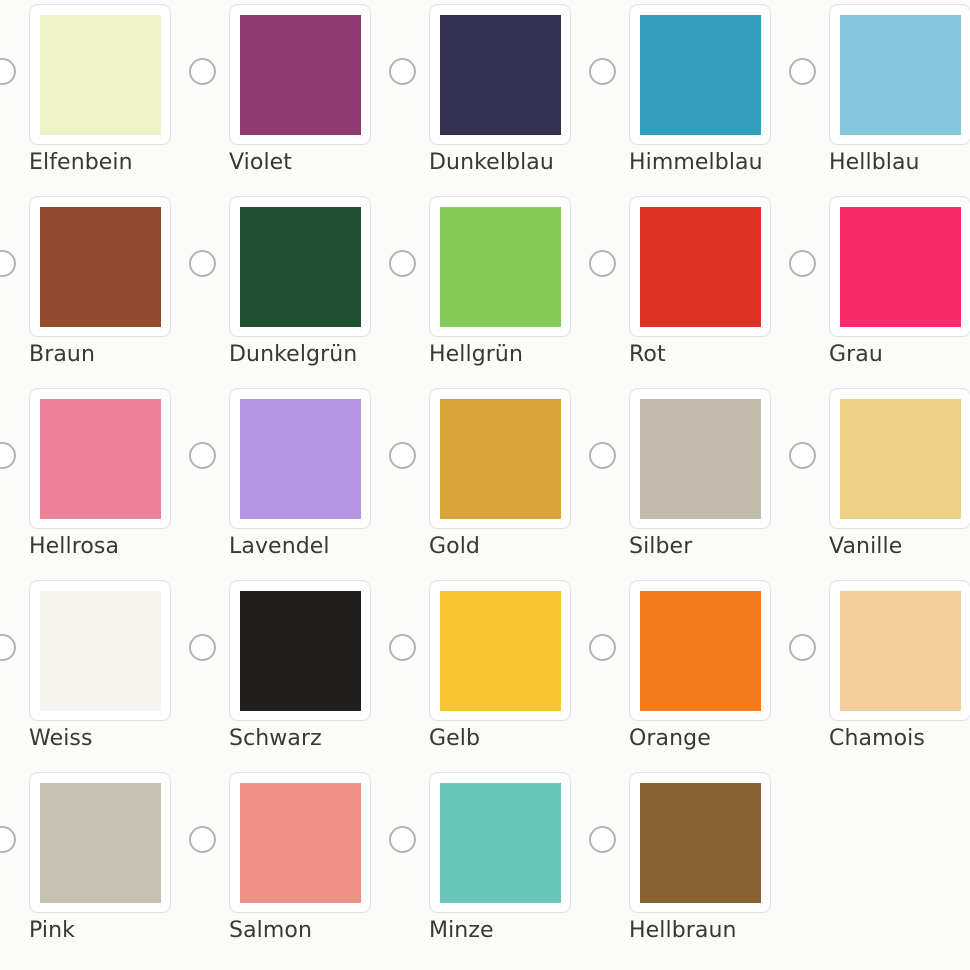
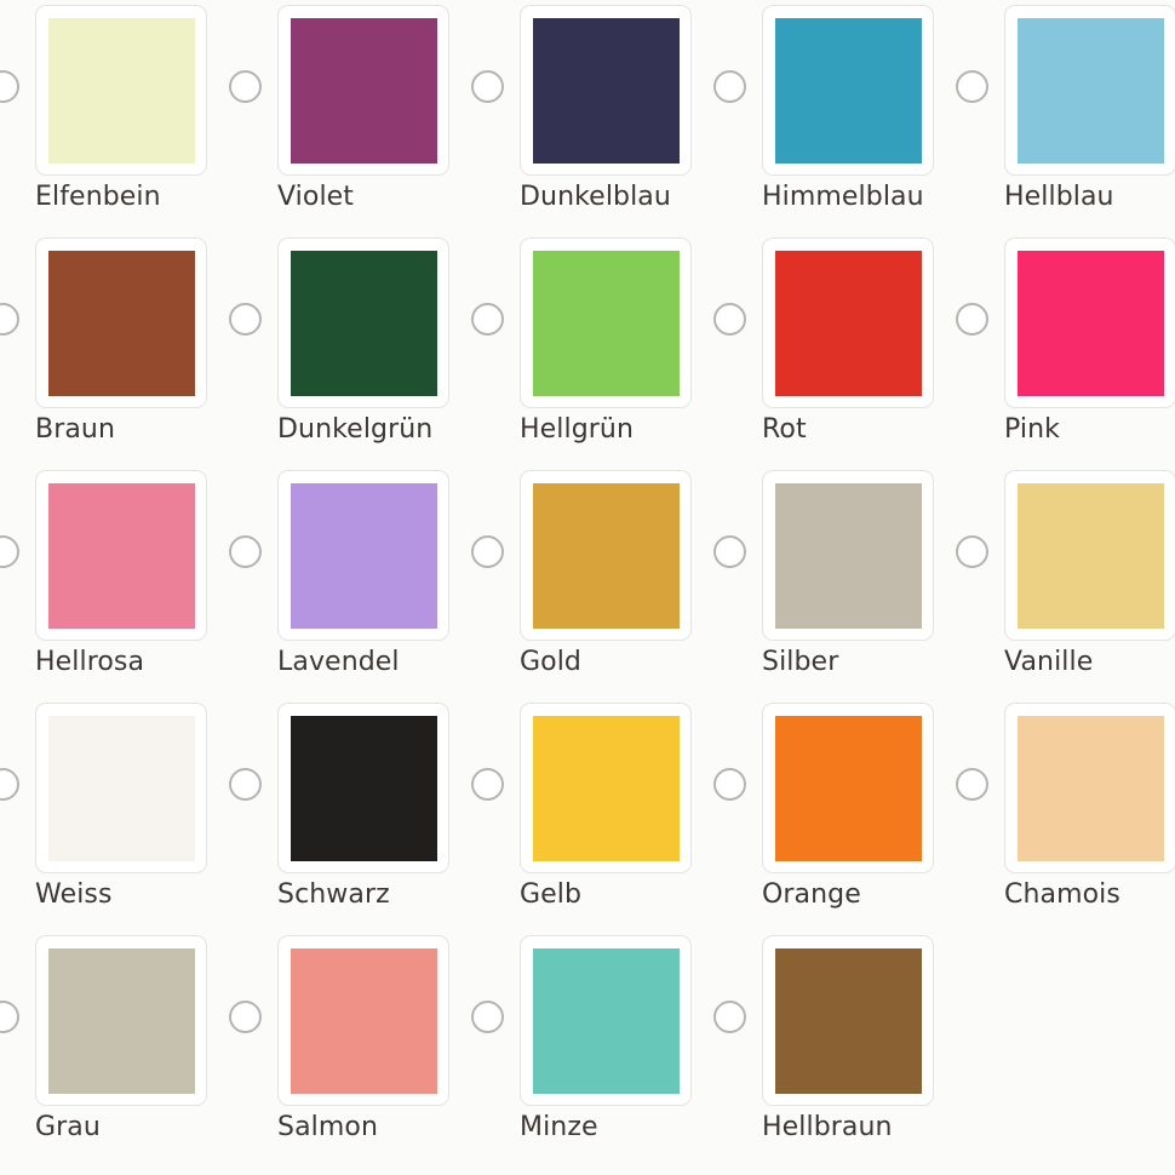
  Elfenbein
  Violet
  Dunkelblau
  Himmelblau
  Hellblau
  Braun
  Dunkelgrün
  Hellgrün
  Rot
- Grau
+ Pink
  Hellrosa
  Lavendel
  Gold
  Silber
  Vanille
  Weiss
  Schwarz
  Gelb
  Orange
  Chamois
- Pink
+ Grau
  Salmon
  Minze
  Hellbraun
